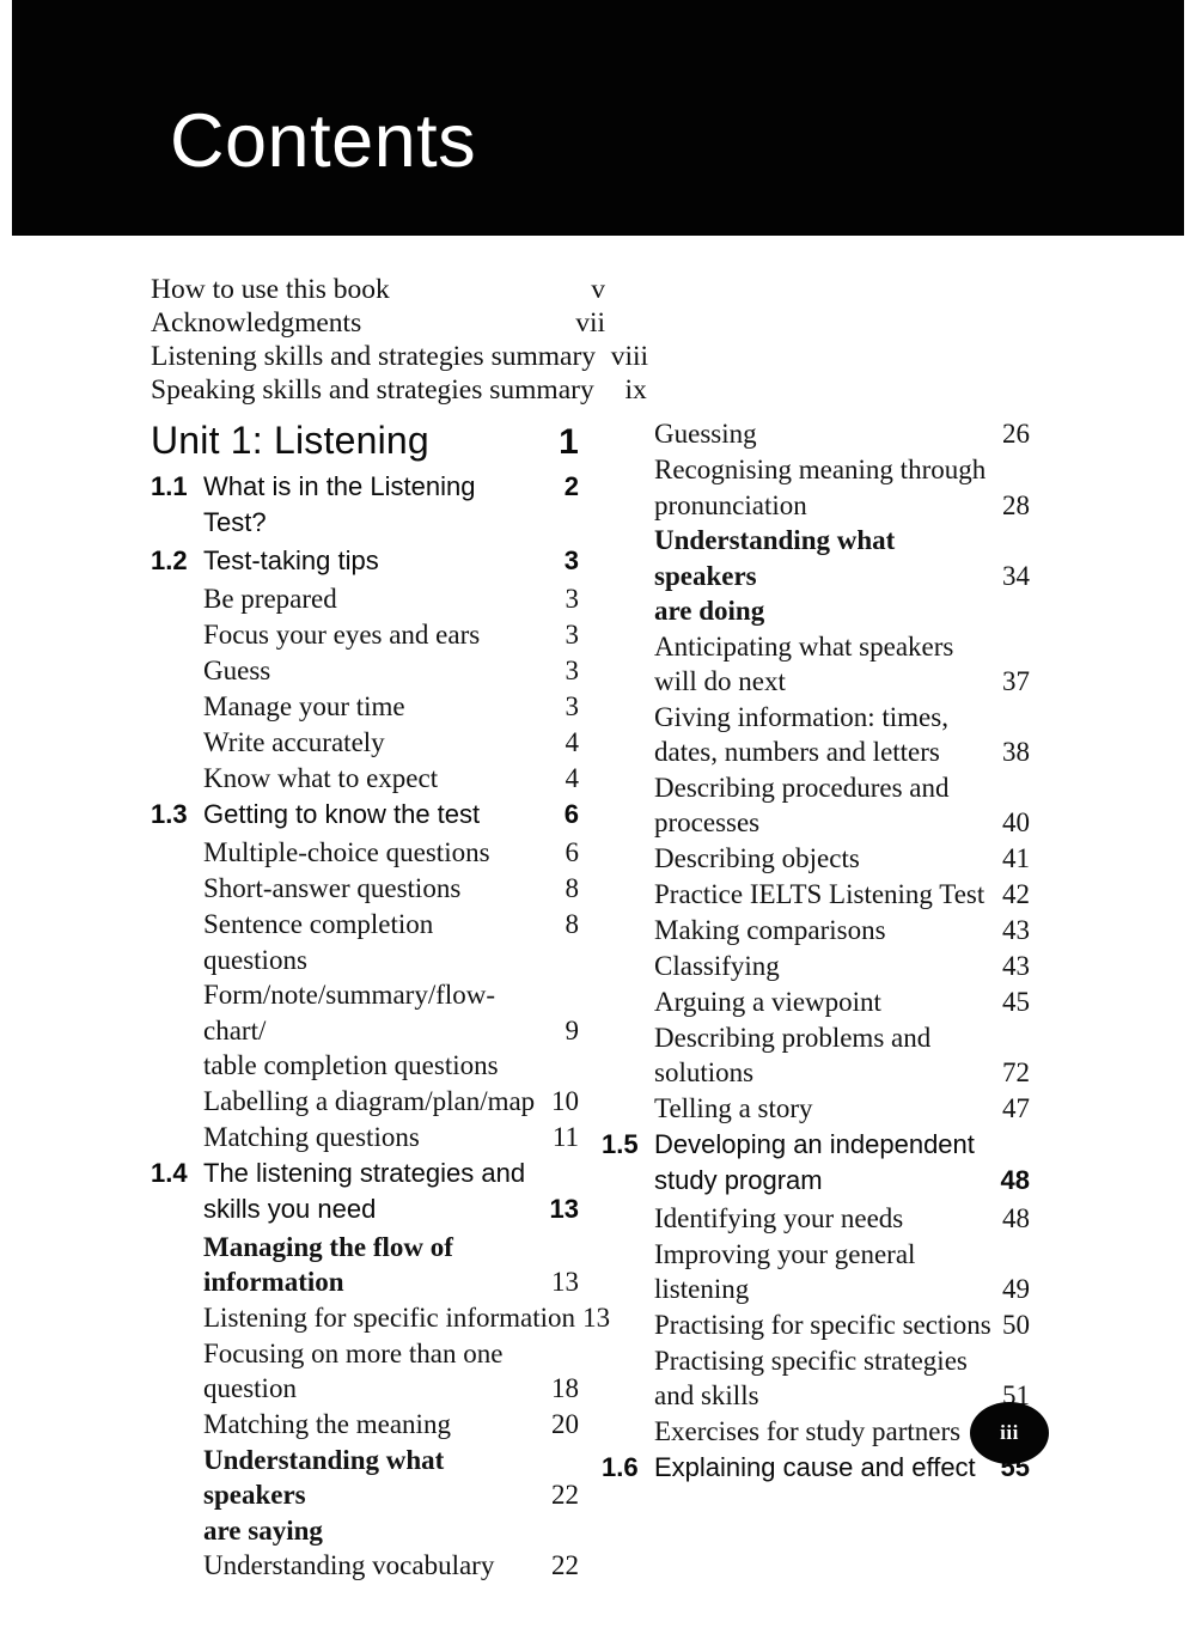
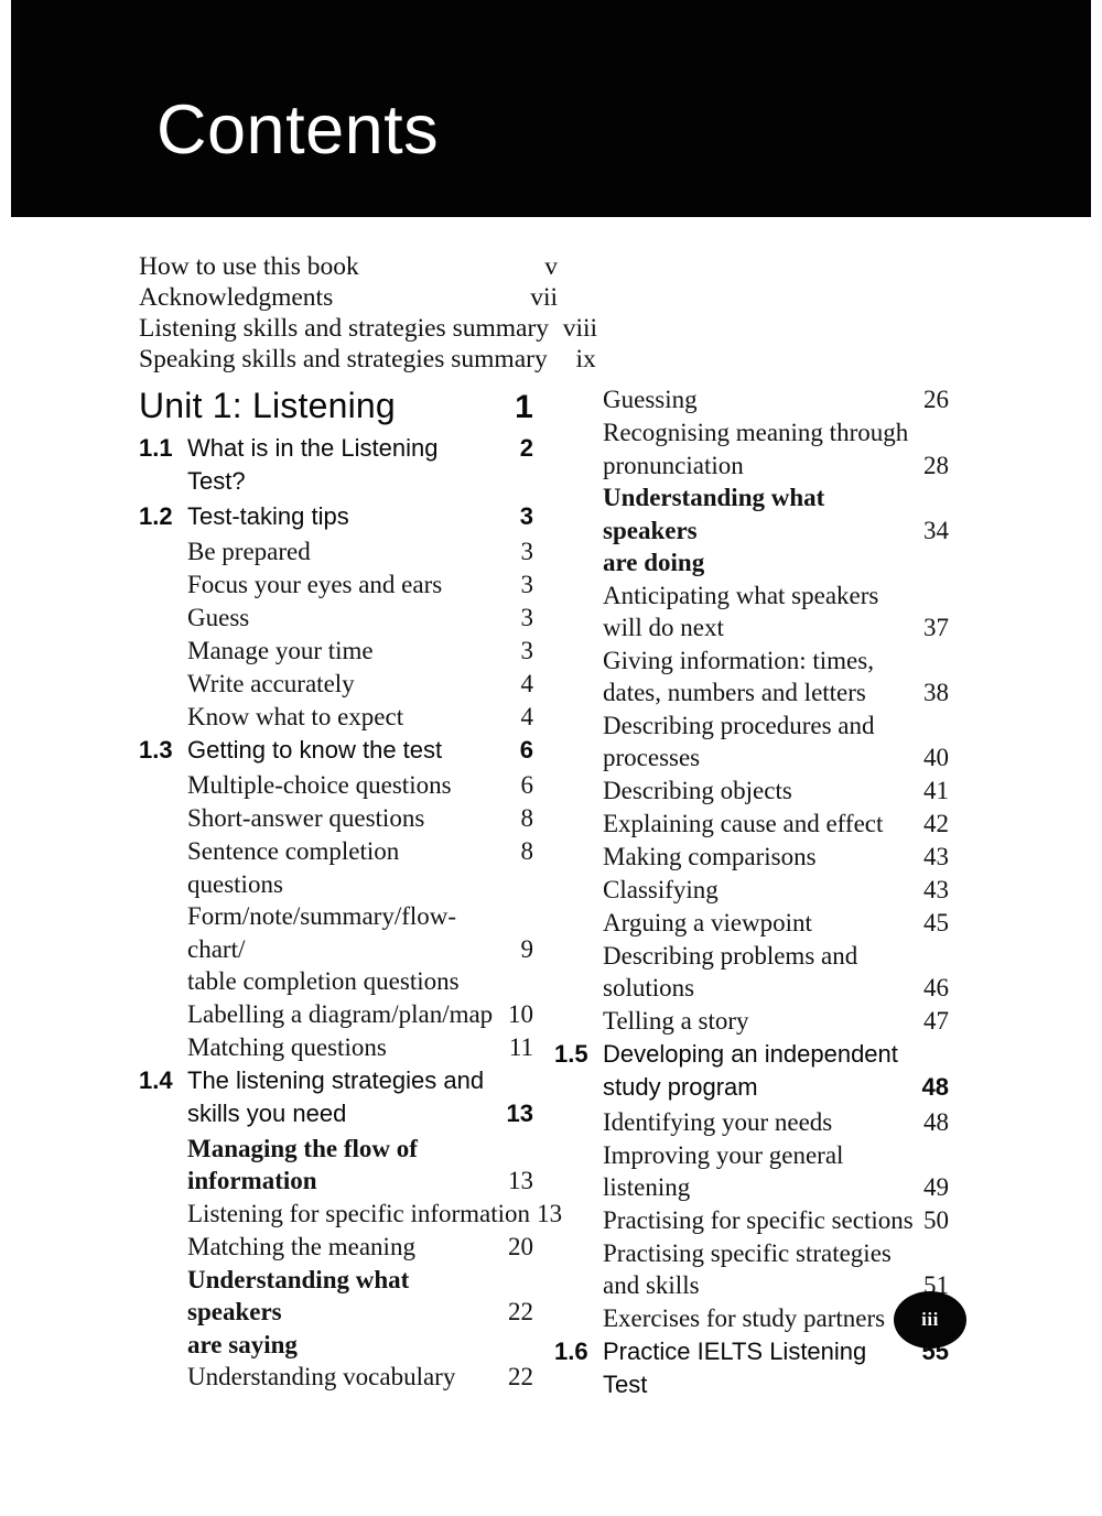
  Contents
  How to use this book
  v
  Acknowledgments
  vii
  Listening skills and strategies summary
  viii
  Speaking skills and strategies summary
  ix
  Unit 1: Listening
  1
  1.1
  What is in the Listening Test?
  2
  1.2
  Test-taking tips
  3
  Be prepared
  3
  Focus your eyes and ears
  3
  Guess
  3
  Manage your time
  3
  Write accurately
  4
  Know what to expect
  4
  1.3
  Getting to know the test
  6
  Multiple-choice questions
  6
  Short-answer questions
  8
  Sentence completion questions
  8
  Form/note/summary/flow-chart/
  table completion questions
  9
  Labelling a diagram/plan/map
  10
  Matching questions
  11
  1.4
  The listening strategies and
  skills you need
  13
  Managing the flow of
  information
  13
  Listening for specific information
  13
- Focusing on more than one
- question
- 18
  Matching the meaning
  20
  Understanding what speakers
  are saying
  22
  Understanding vocabulary
  22
  Guessing
  26
  Recognising meaning through
  pronunciation
  28
  Understanding what speakers
  are doing
  34
  Anticipating what speakers
  will do next
  37
  Giving information: times,
  dates, numbers and letters
  38
  Describing procedures and
  processes
  40
  Describing objects
  41
- Practice IELTS Listening Test
+ Explaining cause and effect
  42
  Making comparisons
  43
  Classifying
  43
  Arguing a viewpoint
  45
  Describing problems and
  solutions
- 72
+ 46
  Telling a story
  47
  1.5
  Developing an independent
  study program
  48
  Identifying your needs
  48
  Improving your general
  listening
  49
  Practising for specific sections
  50
  Practising specific strategies
  and skills
  51
  Exercises for study partners
  1.6
- Explaining cause and effect
+ Practice IELTS Listening Test
  55
  iii
